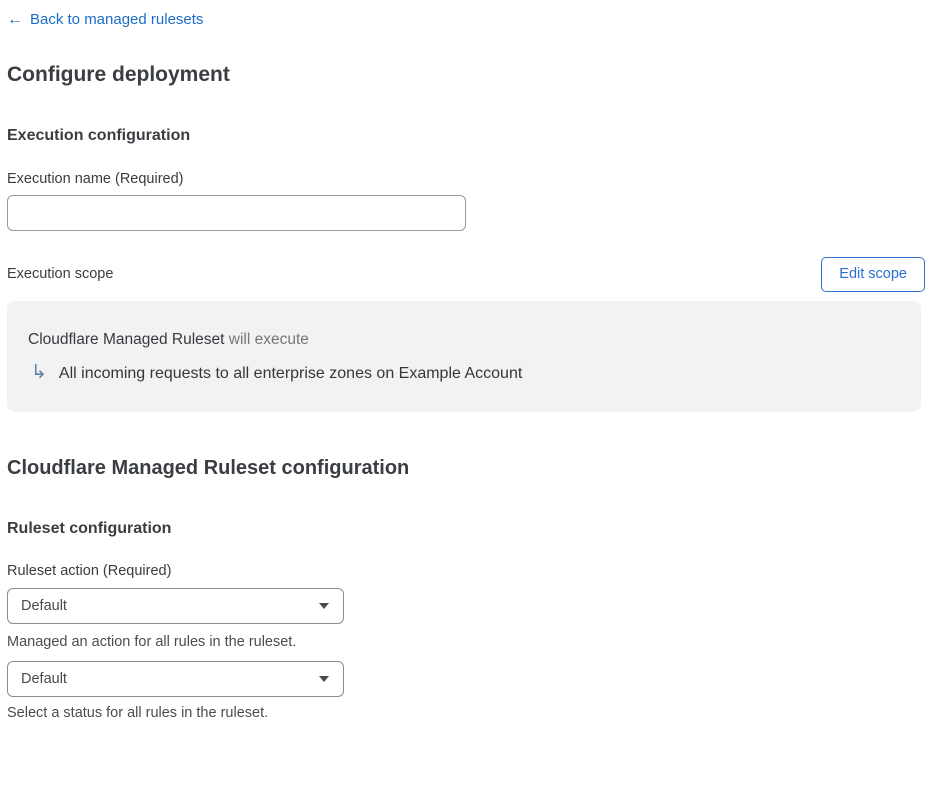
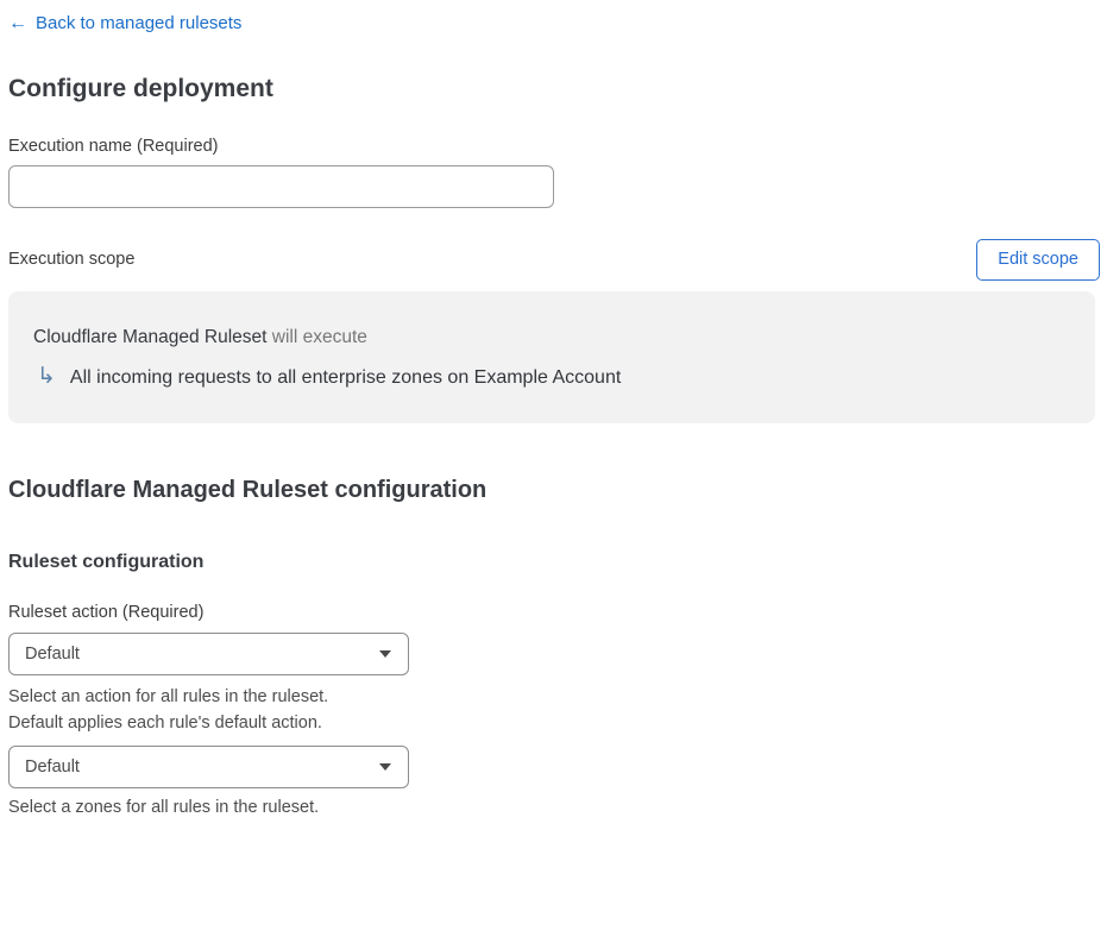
  ←
  Back to managed rulesets
  Configure deployment
- Execution configuration
  Execution name (Required)
  Execution scope
  Edit scope
  Cloudflare Managed Ruleset will execute
  ↳
  All incoming requests to all enterprise zones on Example Account
  Cloudflare Managed Ruleset configuration
  Ruleset configuration
  Ruleset action (Required)
  Default
- Managed an action for all rules in the ruleset.
+ Select an action for all rules in the ruleset.
+ Default applies each rule's default action.
  Default
- Select a status for all rules in the ruleset.
+ Select a zones for all rules in the ruleset.
